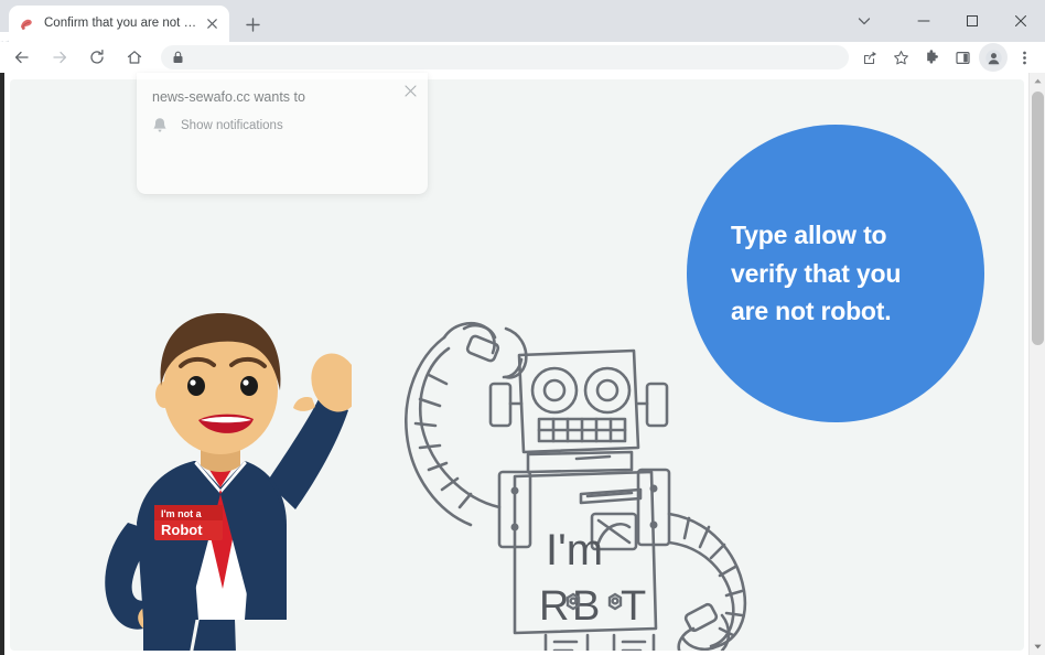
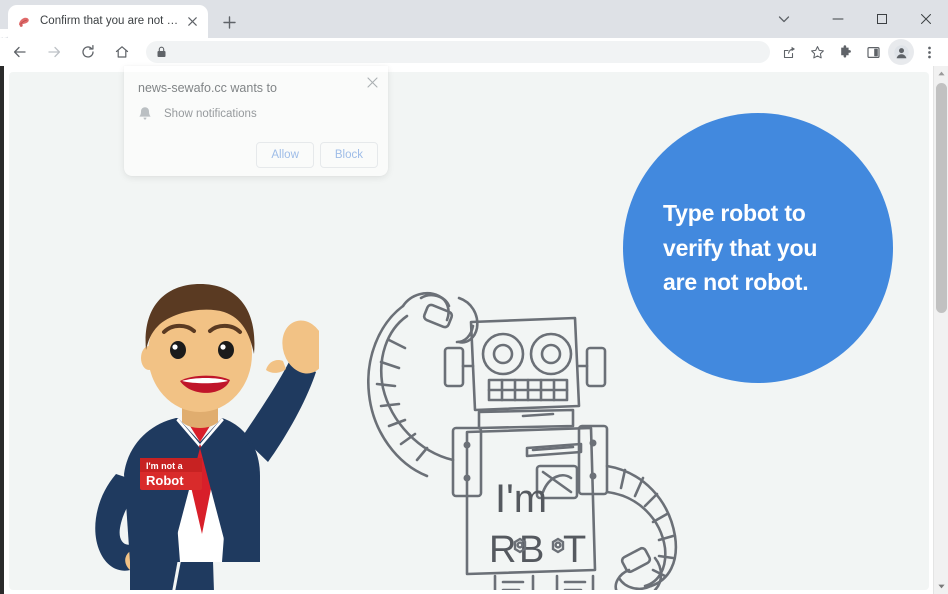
  Confirm that you are not a r
- Type allow to verify that you are not robot.
+ Type robot to verify that you are not robot.
  I'm not a
  Robot
  I'm
  R
  B
  T
  news-sewafo.cc wants to
  Show notifications
+ Allow
+ Block
